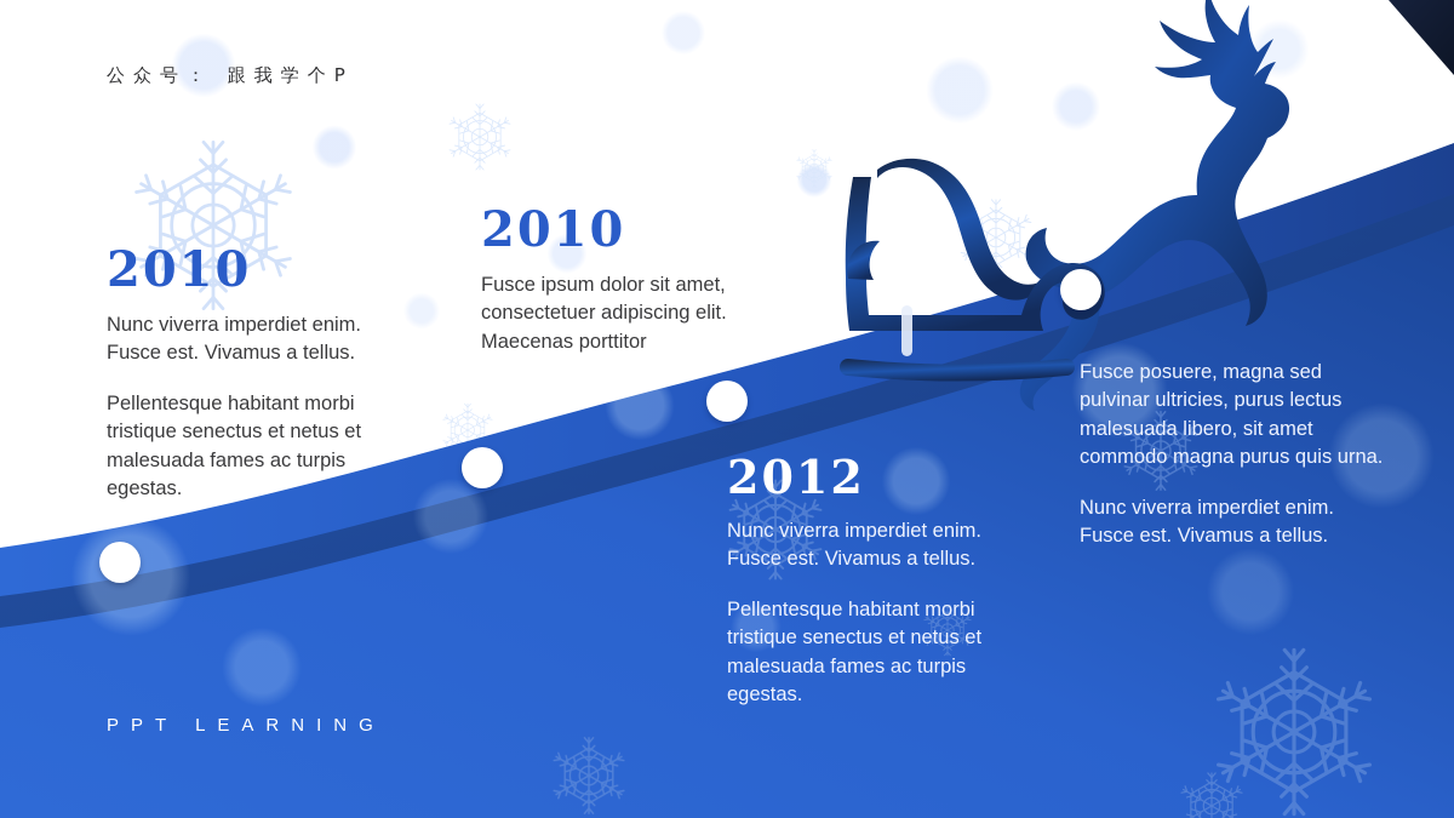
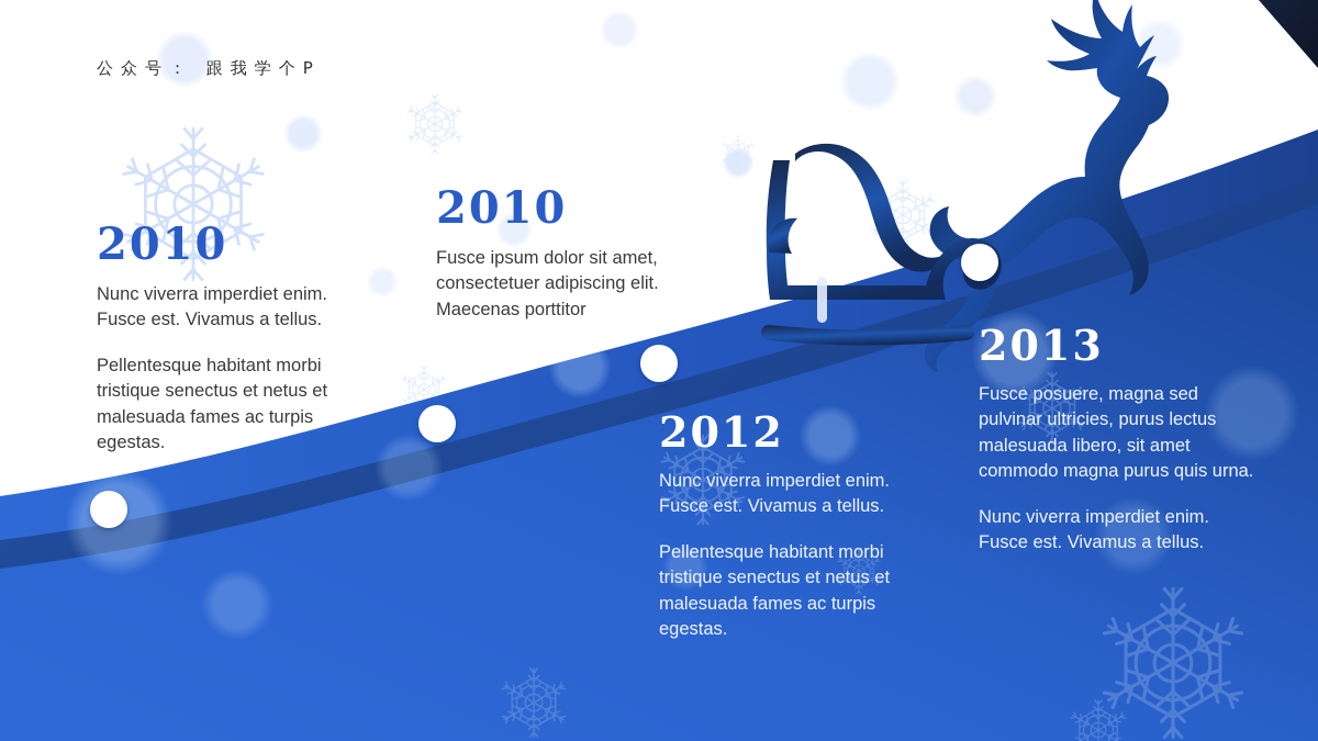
  公众号： 跟我学个P
  2010
  Nunc viverra imperdiet enim. Fusce est. Vivamus a tellus.
  Pellentesque habitant morbi tristique senectus et netus et malesuada fames ac turpis egestas.
  2010
  Fusce ipsum dolor sit amet, consectetuer adipiscing elit. Maecenas porttitor
  2012
  Nunc viverra imperdiet enim. Fusce est. Vivamus a tellus.
  Pellentesque habitant morbi tristique senectus et netus et malesuada fames ac turpis egestas.
+ 2013
  Fusce posuere, magna sed pulvinar ultricies, purus lectus malesuada libero, sit amet commodo magna purus quis urna.
  Nunc viverra imperdiet enim. Fusce est. Vivamus a tellus.
- PPT LEARNING
